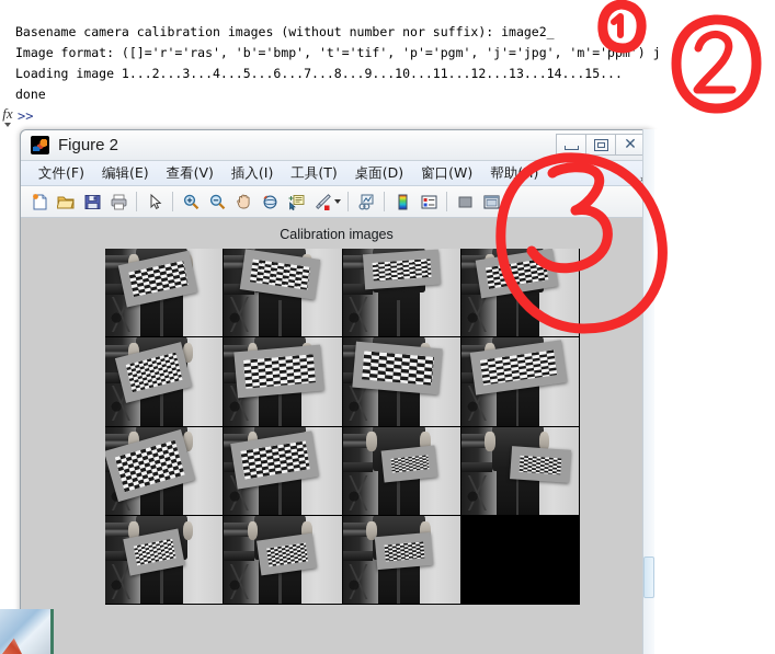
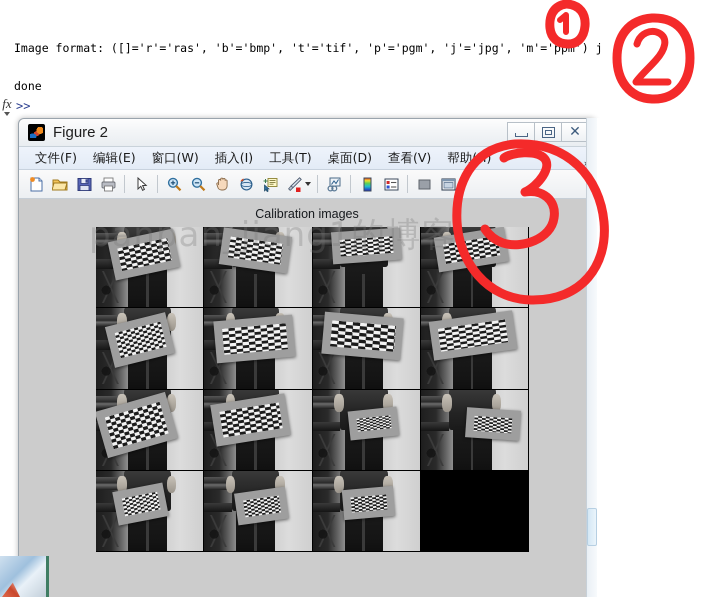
- Basename camera calibration images (without number nor suffix): image2_
  Image format: ([]='r'='ras', 'b'='bmp', 't'='tif', 'p'='pgm', 'j'='jpg', 'm'='p') j
- Loading image 1...2...3...4...5...6...7...8...9...10...11...12...13...14...15...
  done
  fx
  >>
  Figure 2
  ✕
  文件(F)
  编辑(E)
- 查看(V)
+ 窗口(W)
  插入(I)
  工具(T)
  桌面(D)
- 窗口(W)
+ 查看(V)
+ panpan_jiang1的博客
  Calibration images
